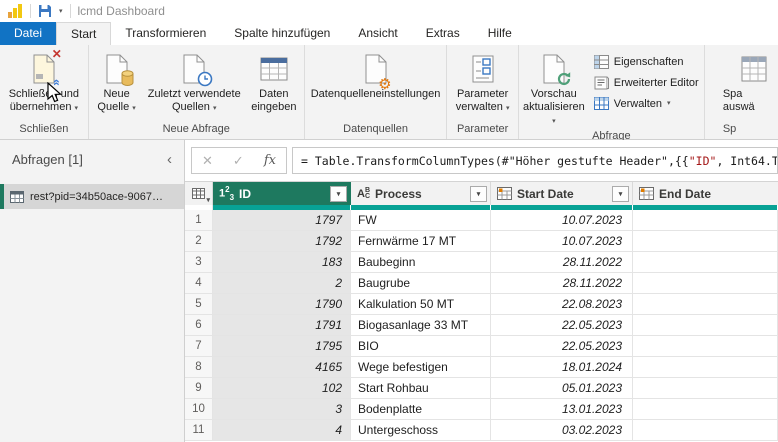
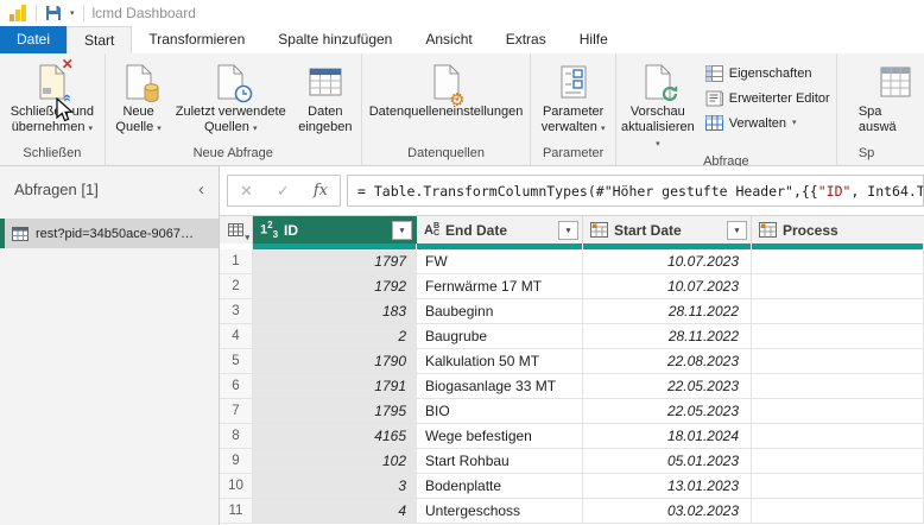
  lcmd Dashboard
  Datei
  Start
  Transformieren
  Spalte hinzufügen
  Ansicht
  Extras
  Hilfe
  ✕
  Schließ und
  übernehmen
  Schließen
  Neue
  Quelle
  Zuletzt verwendete
  Quellen
  Daten
  eingeben
  Neue Abfrage
  ⚙
  Datenquelleneinstellungen
  Datenquellen
  Parameter
  verwalten
  Parameter
  Vorschau
  aktualisieren
  Eigenschaften
  Erweiterter Editor
  Verwalten
  Abfrage
  Spa
  auswä
  Sp
  Abfragen [1]
  ‹
  rest?pid=34b50ace-9067…
  ✕
  ✓
  fx
  = Table.TransformColumnTypes(#"Höher gestufte Header",{{
  "ID"
  , Int64.T
  123
  ID
  A
- Process
+ End Date
  Start Date
- End Date
+ Process
  1
  1797
  FW
  10.07.2023
  2
  1792
  Fernwärme 17 MT
  10.07.2023
  3
  183
  Baubeginn
  28.11.2022
  4
  2
  Baugrube
  28.11.2022
  5
  1790
  Kalkulation 50 MT
  22.08.2023
  6
  1791
  Biogasanlage 33 MT
  22.05.2023
  7
  1795
  BIO
  22.05.2023
  8
  4165
  Wege befestigen
  18.01.2024
  9
  102
  Start Rohbau
  05.01.2023
  10
  3
  Bodenplatte
  13.01.2023
  11
  4
  Untergeschoss
  03.02.2023
